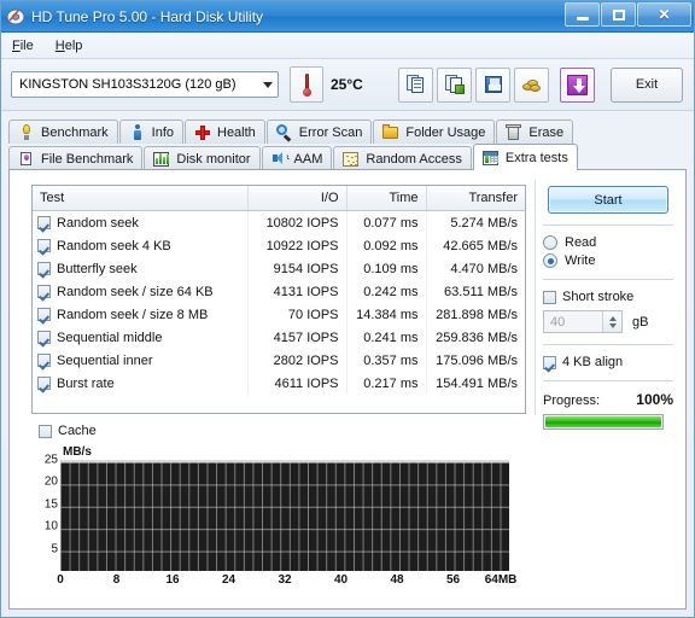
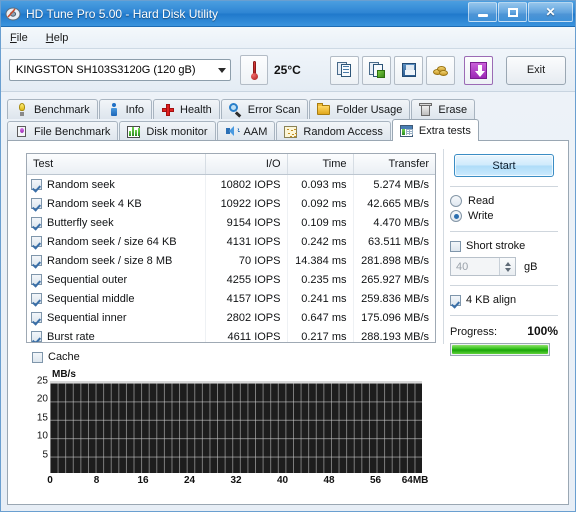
  HD Tune Pro 5.00 - Hard Disk Utility
  ✕
  File
  Help
  KINGSTON SH103S3120G (120 gB)
  25°C
  Exit
  Benchmark
  Info
  Health
  Error Scan
  Folder Usage
  Erase
  File Benchmark
  Disk monitor
  AAM
  Random Access
  Extra tests
  Test	I/O	Time	Transfer
- Random seek	10802 IOPS	0.077 ms	5.274 MB/s
+ Random seek	10802 IOPS	0.093 ms	5.274 MB/s
  Random seek 4 KB	10922 IOPS	0.092 ms	42.665 MB/s
  Butterfly seek	9154 IOPS	0.109 ms	4.470 MB/s
  Random seek / size 64 KB	4131 IOPS	0.242 ms	63.511 MB/s
  Random seek / size 8 MB	70 IOPS	14.384 ms	281.898 MB/s
+ Sequential outer	4255 IOPS	0.235 ms	265.927 MB/s
  Sequential middle	4157 IOPS	0.241 ms	259.836 MB/s
- Sequential inner	2802 IOPS	0.357 ms	175.096 MB/s
+ Sequential inner	2802 IOPS	0.647 ms	175.096 MB/s
- Burst rate	4611 IOPS	0.217 ms	154.491 MB/s
+ Burst rate	4611 IOPS	0.217 ms	288.193 MB/s
  Cache
  Start
  Read
  Write
  Short stroke
  40
  gB
  4 KB align
  Progress:
  100%
  MB/s
  5
  10
  15
  20
  25
  0
  8
  16
  24
  32
  40
  48
  56
  64MB
